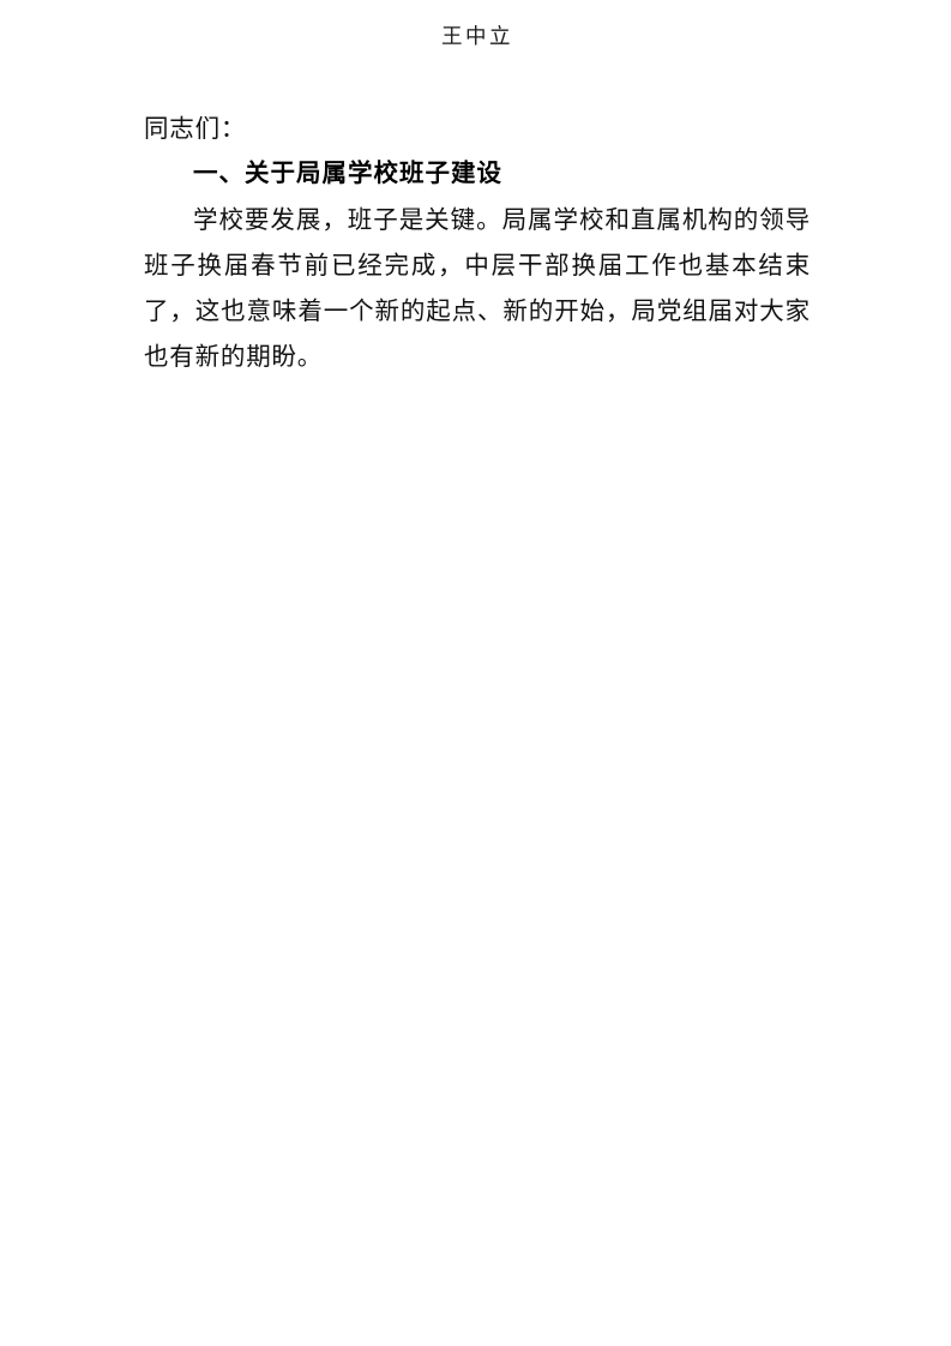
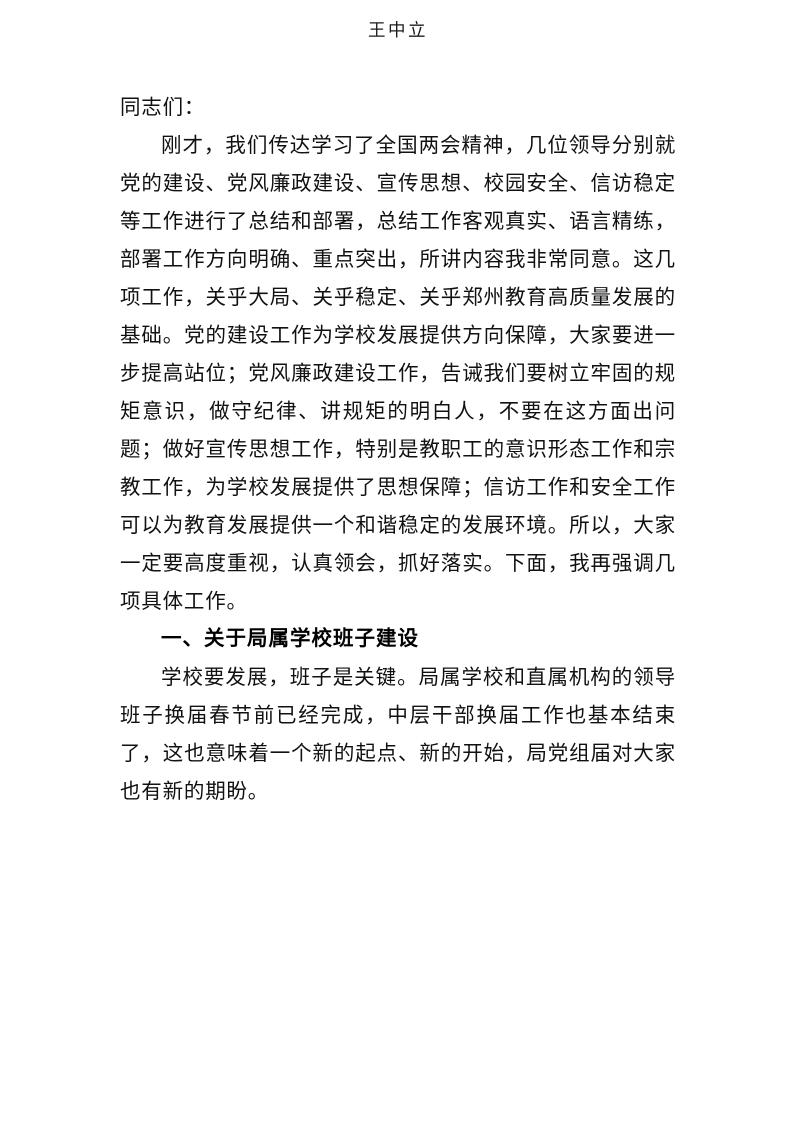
  王中立
  同志们：
+ 刚才，我们传达学习了全国两会精神，几位领导分别就党的建设、党风廉政建设、宣传思想、校园安全、信访稳定等工作进行了总结和部署，总结工作客观真实、语言精练，部署工作方向明确、重点突出，所讲内容我非常同意。这几项工作，关乎大局、关乎稳定、关乎郑州教育高质量发展的基础。党的建设工作为学校发展提供方向保障，大家要进一步提高站位；党风廉政建设工作，告诫我们要树立牢固的规矩意识，做守纪律、讲规矩的明白人，不要在这方面出问题；做好宣传思想工作，特别是教职工的意识形态工作和宗教工作，为学校发展提供了思想保障；信访工作和安全工作可以为教育发展提供一个和谐稳定的发展环境。所以，大家一定要高度重视，认真领会，抓好落实。下面，我再强调几项具体工作。
  一、关于局属学校班子建设
  学校要发展，班子是关键。局属学校和直属机构的领导班子换届春节前已经完成，中层干部换届工作也基本结束了，这也意味着一个新的起点、新的开始，局党组届对大家也有新的期盼。
